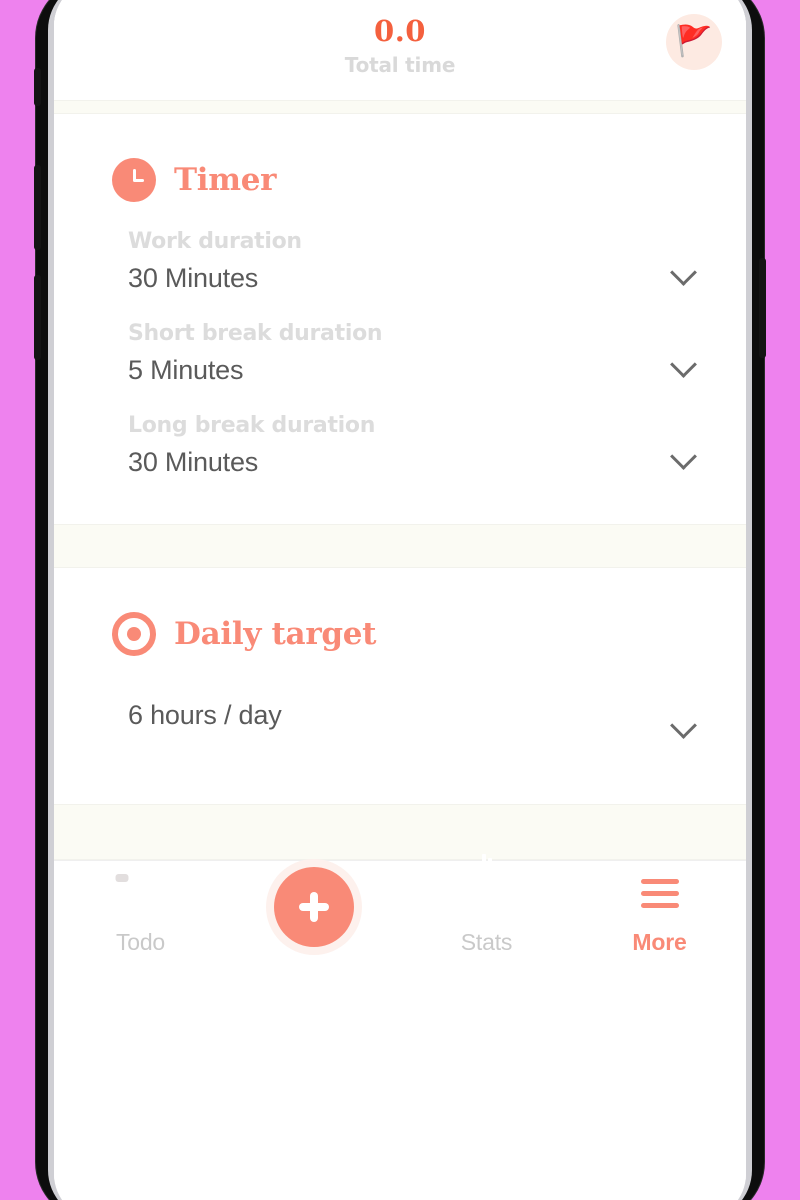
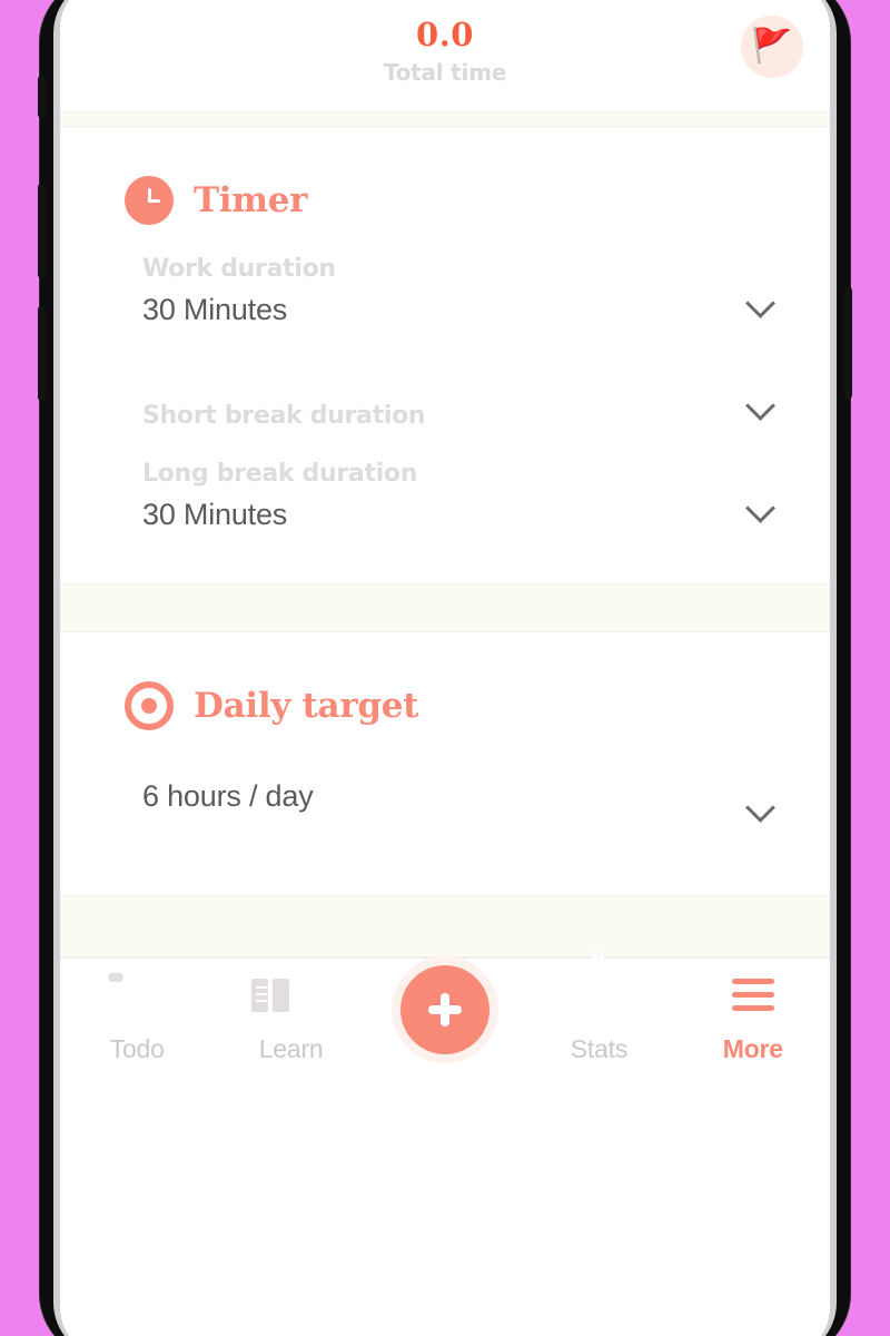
  0.0
  Total time
  🚩
  Timer
  Work duration
  30 Minutes
  Short break duration
- 5 Minutes
  Long break duration
  30 Minutes
  Daily target
  6 hours / day
  Todo
+ Learn
  Stats
  More
